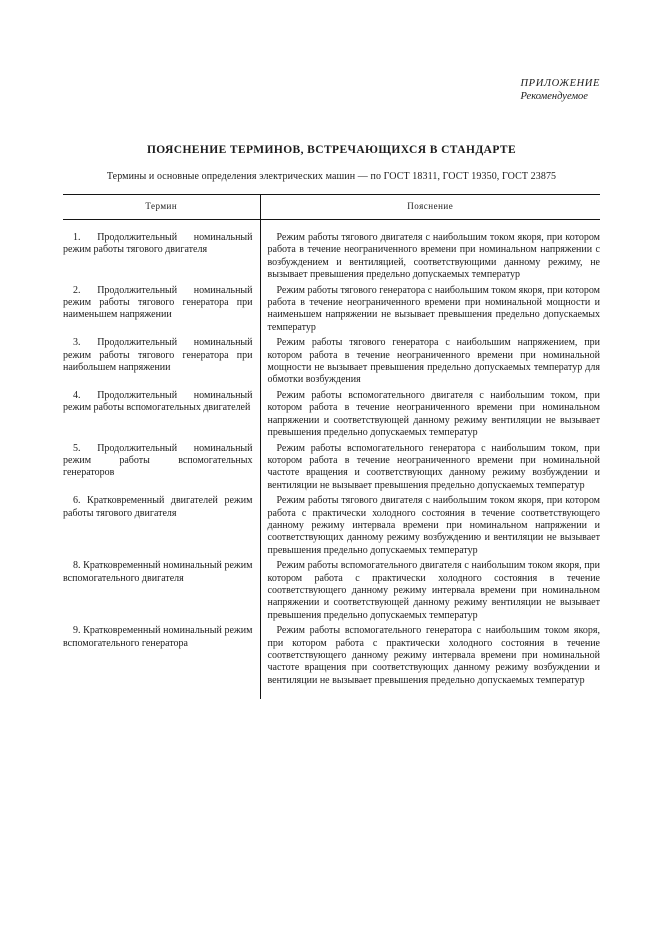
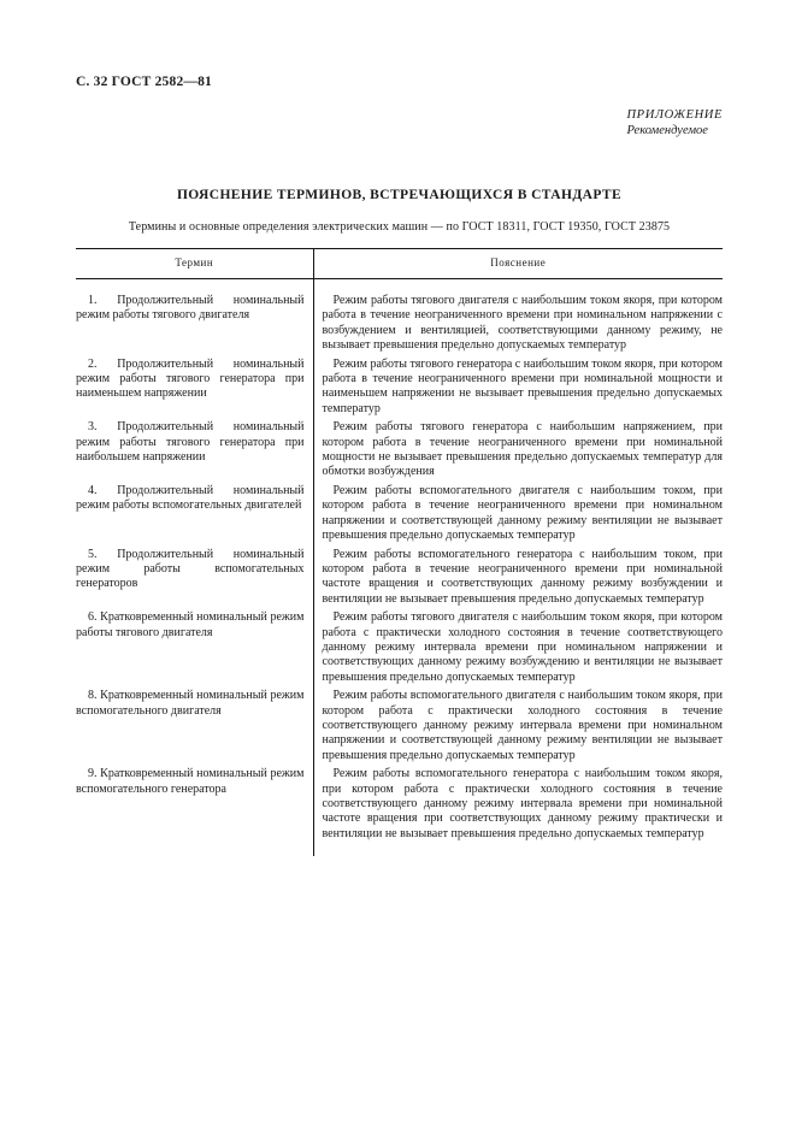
+ С. 32 ГОСТ 2582—81
  ПРИЛОЖЕНИЕ
  Рекомендуемое
  ПОЯСНЕНИЕ ТЕРМИНОВ, ВСТРЕЧАЮЩИХСЯ В СТАНДАРТЕ
  Термины и основные определения электрических машин — по ГОСТ 18311, ГОСТ 19350, ГОСТ 23875
  Термин	Пояснение
  1. Продолжительный номинальный режим работы тягового двигателя	Режим работы тягового двигателя с наибольшим током якоря, при котором работа в течение неограниченного времени при номинальном напряжении с возбуждением и вентиляцией, соответствующими данному режиму, не вызывает превышения предельно допускаемых температур
  2. Продолжительный номинальный режим работы тягового генератора при наименьшем напряжении	Режим работы тягового генератора с наибольшим током якоря, при котором работа в течение неограниченного времени при номинальной мощности и наименьшем напряжении не вызывает превышения предельно допускаемых температур
  3. Продолжительный номинальный режим работы тягового генератора при наибольшем напряжении	Режим работы тягового генератора с наибольшим напряжением, при котором работа в течение неограниченного времени при номинальной мощности не вызывает превышения предельно допускаемых температур для обмотки возбуждения
  4. Продолжительный номинальный режим работы вспомогательных двигателей	Режим работы вспомогательного двигателя с наибольшим током, при котором работа в течение неограниченного времени при номинальном напряжении и соответствующей данному режиму вентиляции не вызывает превышения предельно допускаемых температур
  5. Продолжительный номинальный режим работы вспомогательных генераторов	Режим работы вспомогательного генератора с наибольшим током, при котором работа в течение неограниченного времени при номинальной частоте вращения и соответствующих данному режиму возбуждении и вентиляции не вызывает превышения предельно допускаемых температур
- 6. Кратковременный двигателей режим работы тягового двигателя	Режим работы тягового двигателя с наибольшим током якоря, при котором работа с практически холодного состояния в течение соответствующего данному режиму интервала времени при номинальном напряжении и соответствующих данному режиму возбуждению и вентиляции не вызывает превышения предельно допускаемых температур
+ 6. Кратковременный номинальный режим работы тягового двигателя	Режим работы тягового двигателя с наибольшим током якоря, при котором работа с практически холодного состояния в течение соответствующего данному режиму интервала времени при номинальном напряжении и соответствующих данному режиму возбуждению и вентиляции не вызывает превышения предельно допускаемых температур
  8. Кратковременный номинальный режим вспомогательного двигателя	Режим работы вспомогательного двигателя с наибольшим током якоря, при котором работа с практически холодного состояния в течение соответствующего данному режиму интервала времени при номинальном напряжении и соответствующей данному режиму вентиляции не вызывает превышения предельно допускаемых температур
- 9. Кратковременный номинальный режим вспомогательного генератора	Режим работы вспомогательного генератора с наибольшим током якоря, при котором работа с практически холодного состояния в течение соответствующего данному режиму интервала времени при номинальной частоте вращения при соответствующих данному режиму возбуждении и вентиляции не вызывает превышения предельно допускаемых температур
+ 9. Кратковременный номинальный режим вспомогательного генератора	Режим работы вспомогательного генератора с наибольшим током якоря, при котором работа с практически холодного состояния в течение соответствующего данному режиму интервала времени при номинальной частоте вращения при соответствующих данному режиму практически и вентиляции не вызывает превышения предельно допускаемых температур
